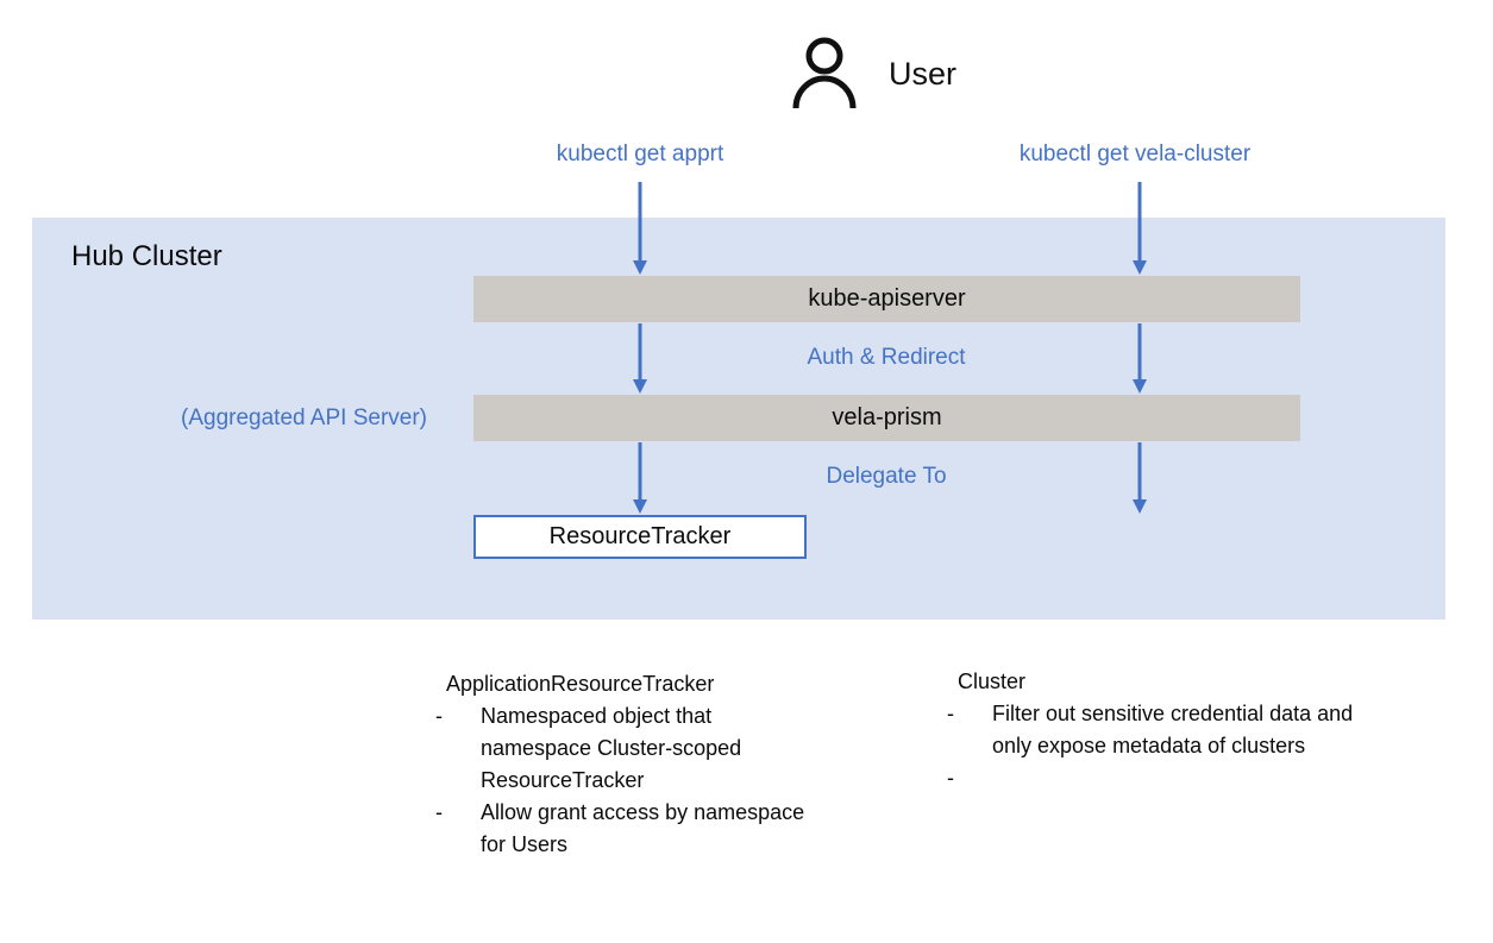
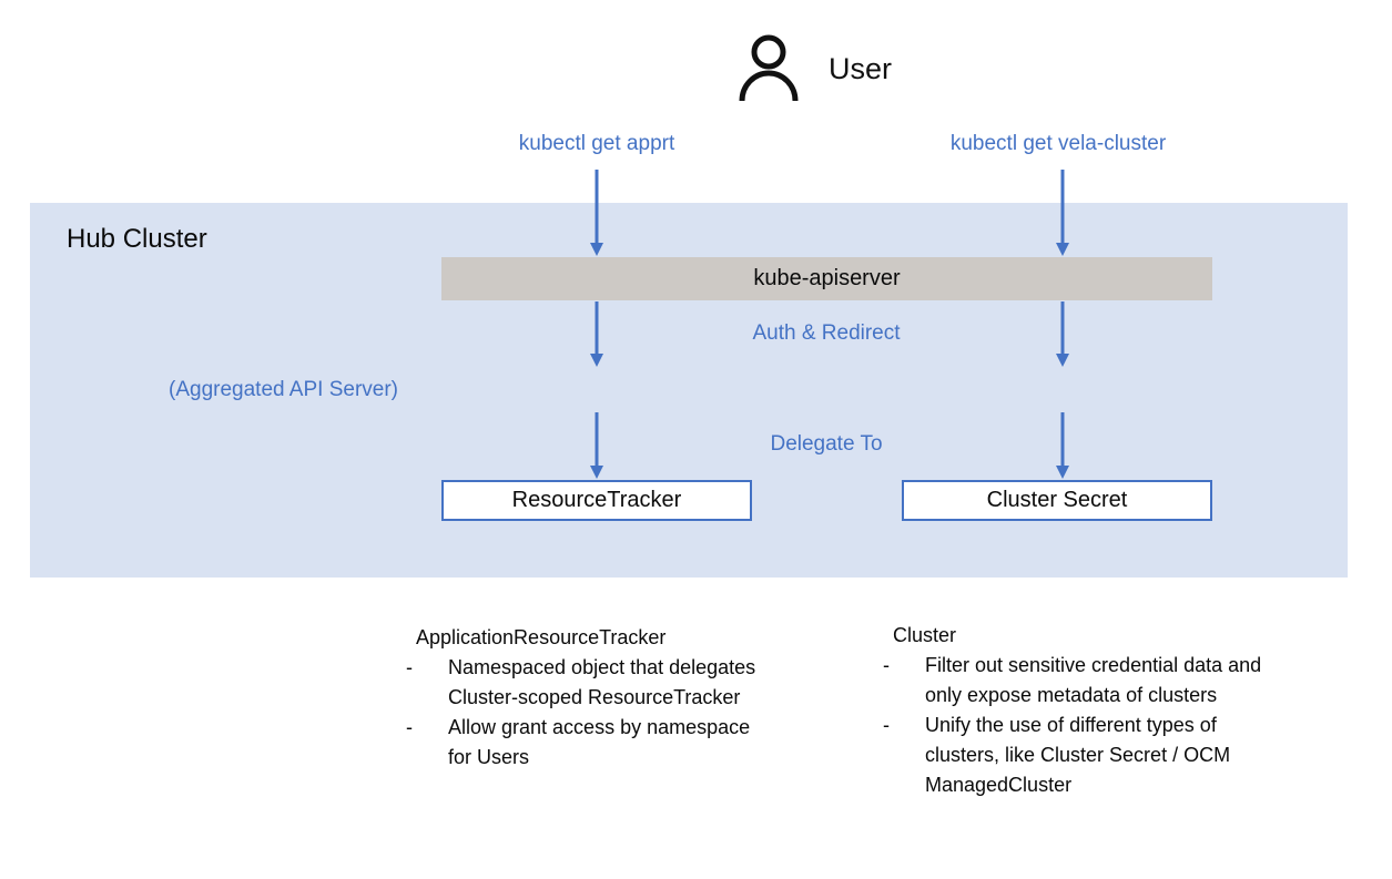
  User
  kubectl get apprt
  kubectl get vela-cluster
  Hub Cluster
  kube-apiserver
  Auth & Redirect
- vela-prism
  (Aggregated API Server)
  Delegate To
  ResourceTracker
+ Cluster Secret
  ApplicationResourceTracker
- Namespaced object that namespace Cluster-scoped ResourceTracker
+ Namespaced object that delegates Cluster-scoped ResourceTracker
  Allow grant access by namespace for Users
  Cluster
  Filter out sensitive credential data and only expose metadata of clusters
+ Unify the use of different types of clusters, like Cluster Secret / OCM ManagedCluster
